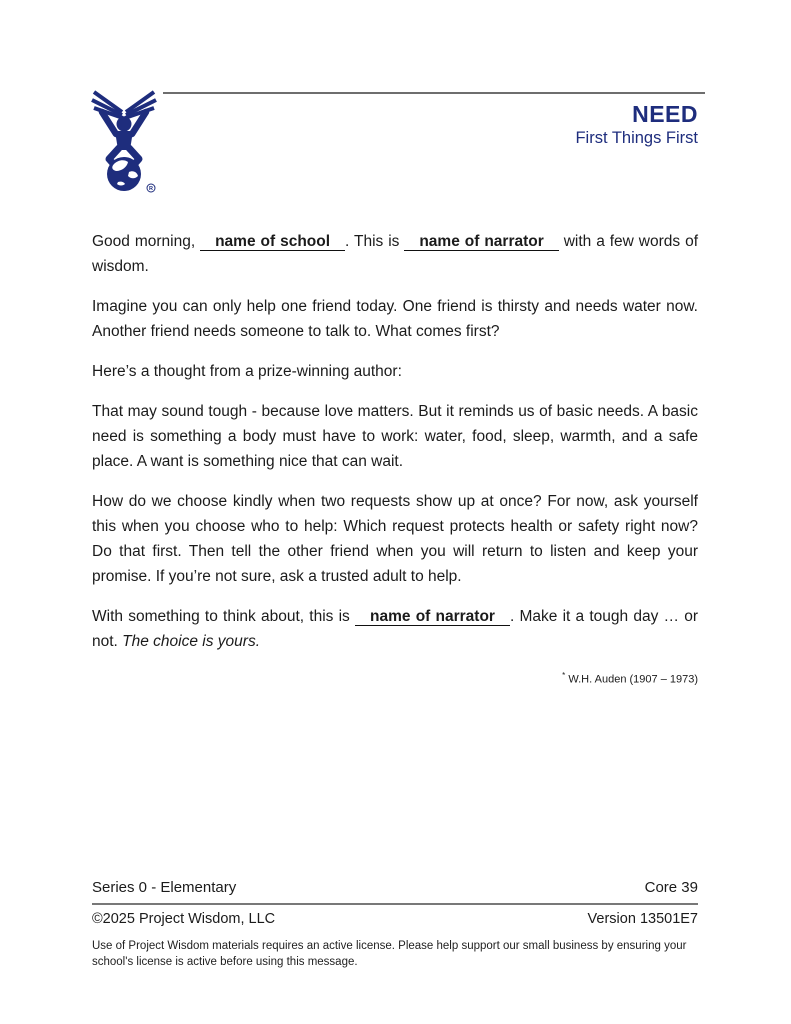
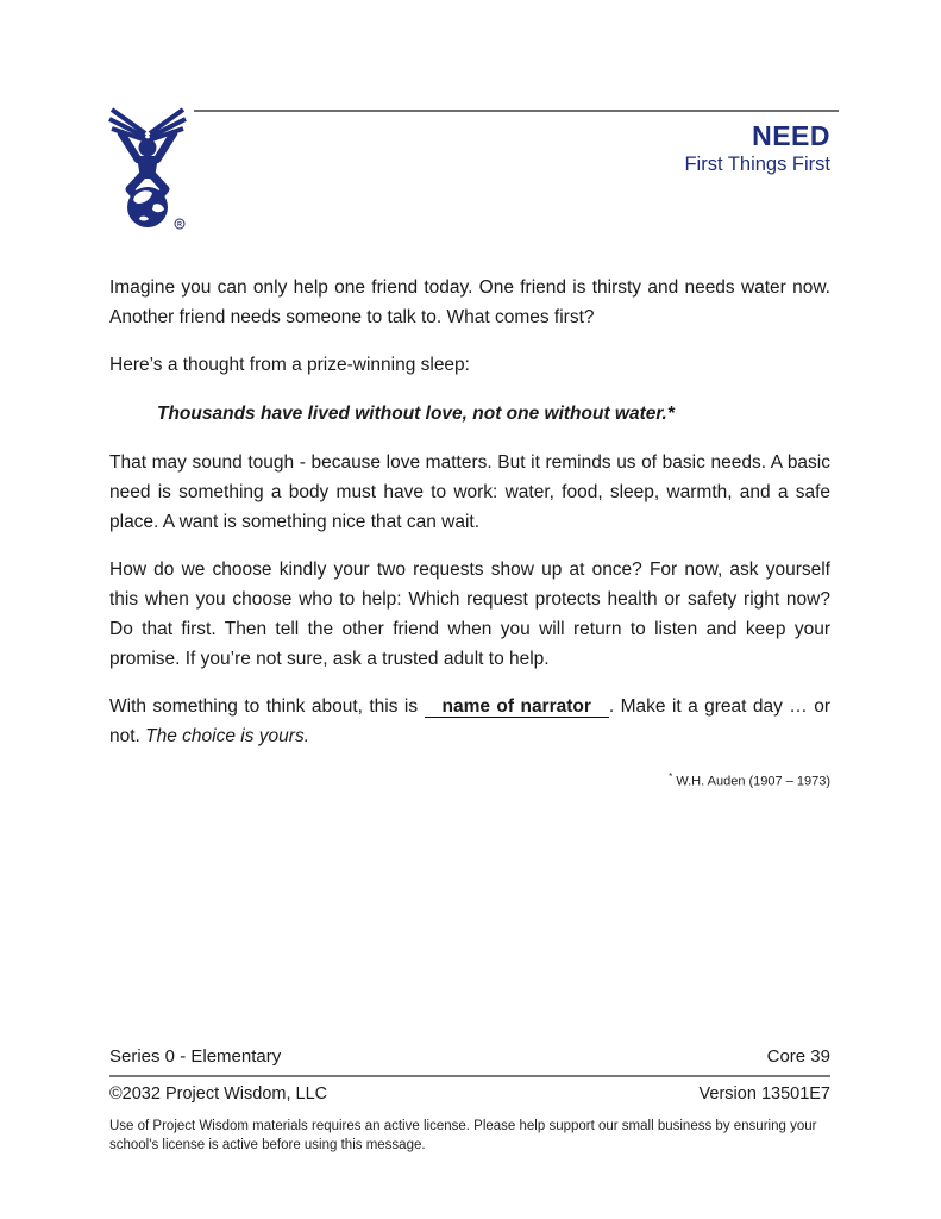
  NEED
  First Things First
- Good morning, name of school . This is name of narrator with a few words of wisdom.
  Imagine you can only help one friend today. One friend is thirsty and needs water now. Another friend needs someone to talk to. What comes first?
- Here’s a thought from a prize-winning author:
+ Here’s a thought from a prize-winning sleep:
+ Thousands have lived without love, not one without water.*
  That may sound tough - because love matters. But it reminds us of basic needs. A basic need is something a body must have to work: water, food, sleep, warmth, and a safe place. A want is something nice that can wait.
- How do we choose kindly when two requests show up at once? For now, ask yourself this when you choose who to help: Which request protects health or safety right now? Do that first. Then tell the other friend when you will return to listen and keep your promise. If you’re not sure, ask a trusted adult to help.
+ How do we choose kindly your two requests show up at once? For now, ask yourself this when you choose who to help: Which request protects health or safety right now? Do that first. Then tell the other friend when you will return to listen and keep your promise. If you’re not sure, ask a trusted adult to help.
- With something to think about, this is name of narrator . Make it a tough day … or not. The choice is yours.
+ With something to think about, this is name of narrator . Make it a great day … or not. The choice is yours.
  * W.H. Auden (1907 – 1973)
  Series 0 - Elementary
  Core 39
- ©2025 Project Wisdom, LLC
+ ©2032 Project Wisdom, LLC
  Version 13501E7
  Use of Project Wisdom materials requires an active license. Please help support our small business by ensuring your school's license is active before using this message.
